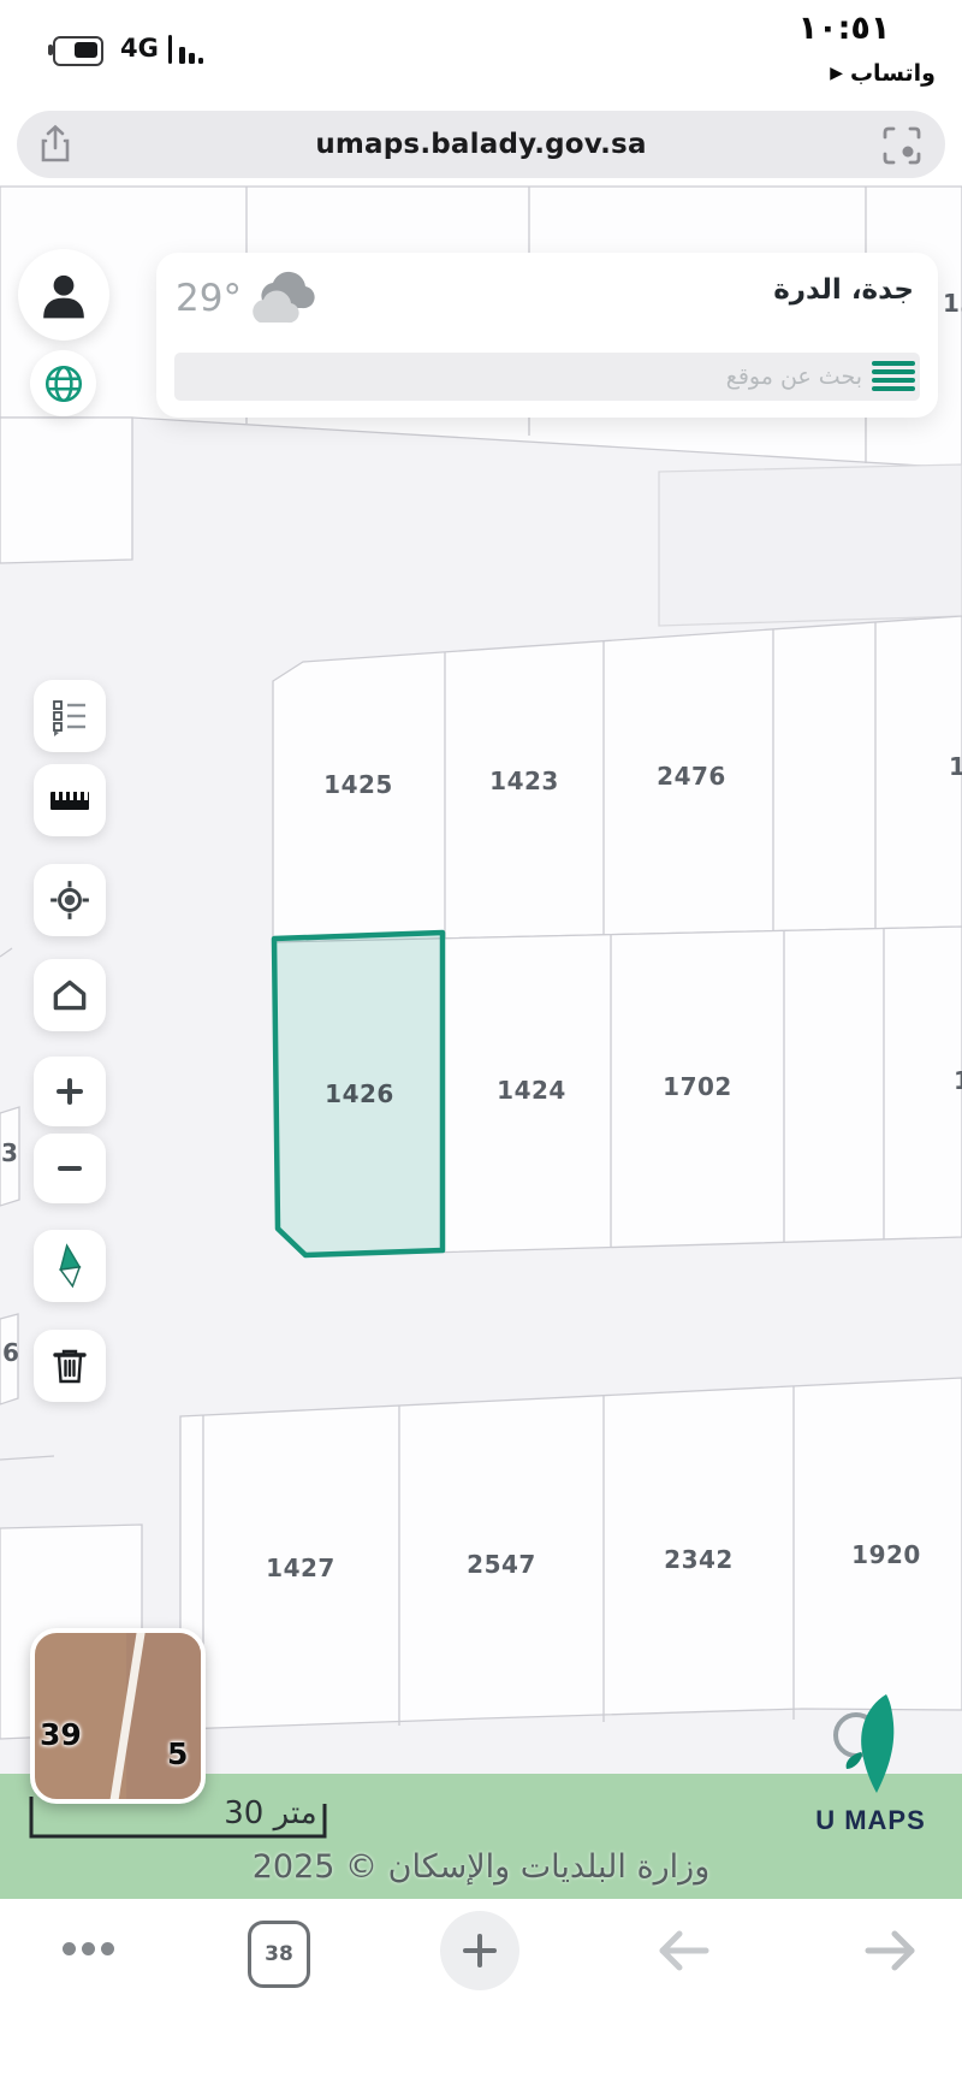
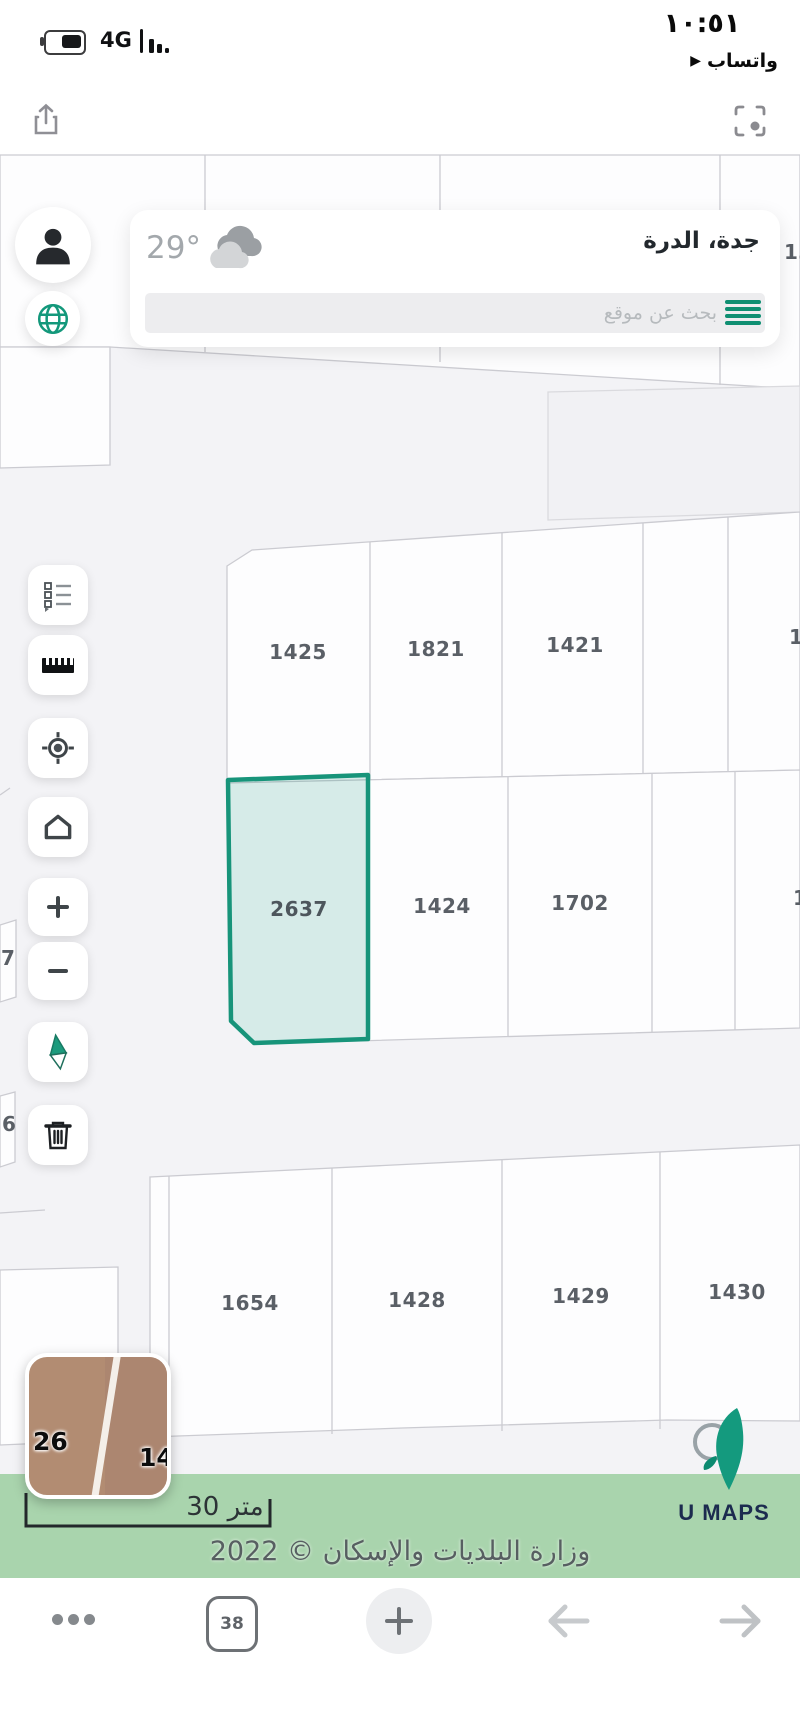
  1425
- 1423
+ 1821
- 2476
+ 1421
- 1426
+ 2637
  1424
  1702
- 1427
+ 1654
- 2547
+ 1428
- 2342
+ 1429
- 1920
+ 1430
  1
- 3
+ 7
  6
  ١٠:٥١
  ▶
  واتساب
  4G
- umaps.balady.gov.sa
  جدة، الدرة
  29°
- 39
+ 26
- 5
+ 14
  30 متر
- وزارة البلديات والإسكان © 2025
+ وزارة البلديات والإسكان © 2022
  U MAPS
  38
